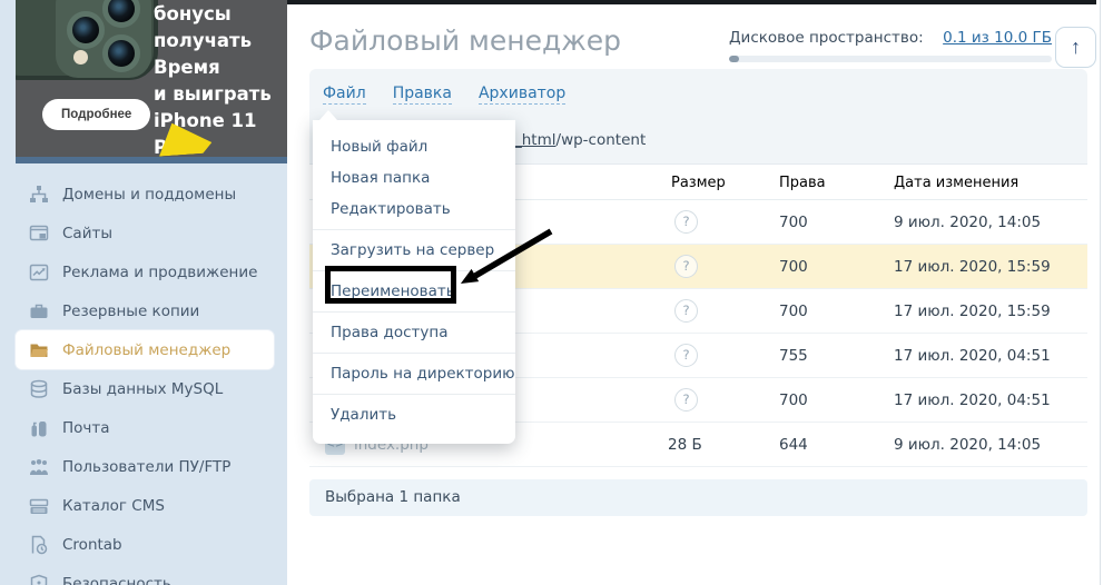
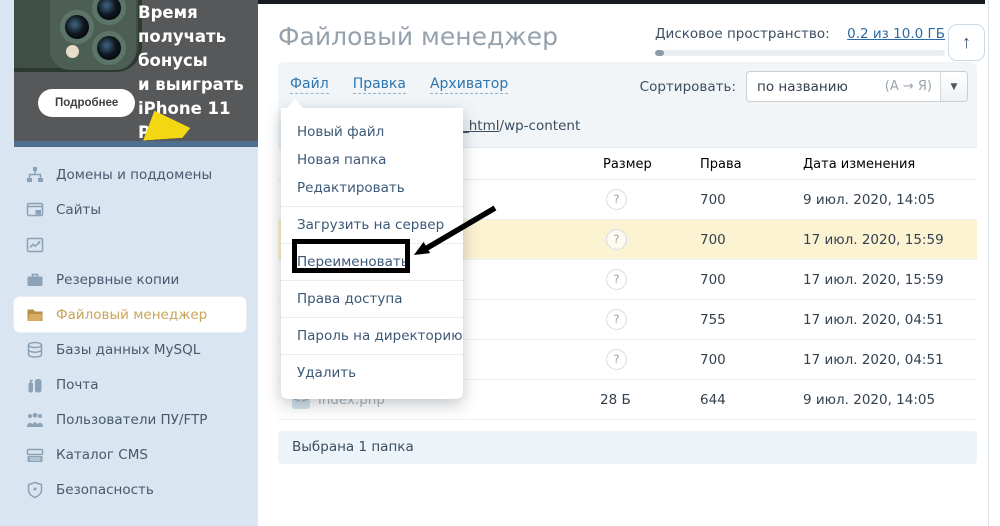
- бонусы
+ Время
  получать
- Время
+ бонусы
  и выиграть
  iPhone 11 P
  Подробнее
  Домены и поддомены
  Сайты
- Реклама и продвижение
  Резервные копии
  Файловый менеджер
  Базы данных MySQL
  Почта
  Пользователи ПУ/FTP
  Каталог CMS
- Crontab
  Безопасность
  Файловый менеджер
  Дисковое пространство:
- 0.1 из 10.0 ГБ
+ 0.2 из 10.0 ГБ
  ↑
  Файл
  Правка
  Архиватор
+ Сортировать:
+ по названию
+ (А → Я)
+ ▼
  _html/wp-content
  Размер
  Права
  Дата изменения
  ?
  700
  9 июл. 2020, 14:05
  ?
  700
  17 июл. 2020, 15:59
  ?
  700
  17 июл. 2020, 15:59
  ?
  755
  17 июл. 2020, 04:51
  ?
  700
  17 июл. 2020, 04:51
  <>
  index.php
  28 Б
  644
  9 июл. 2020, 14:05
  Выбрана 1 папка
  Новый файл
  Новая папка
  Редактировать
  Загрузить на сервер
  Переименовать
  Права доступа
  Пароль на директорию
  Удалить
